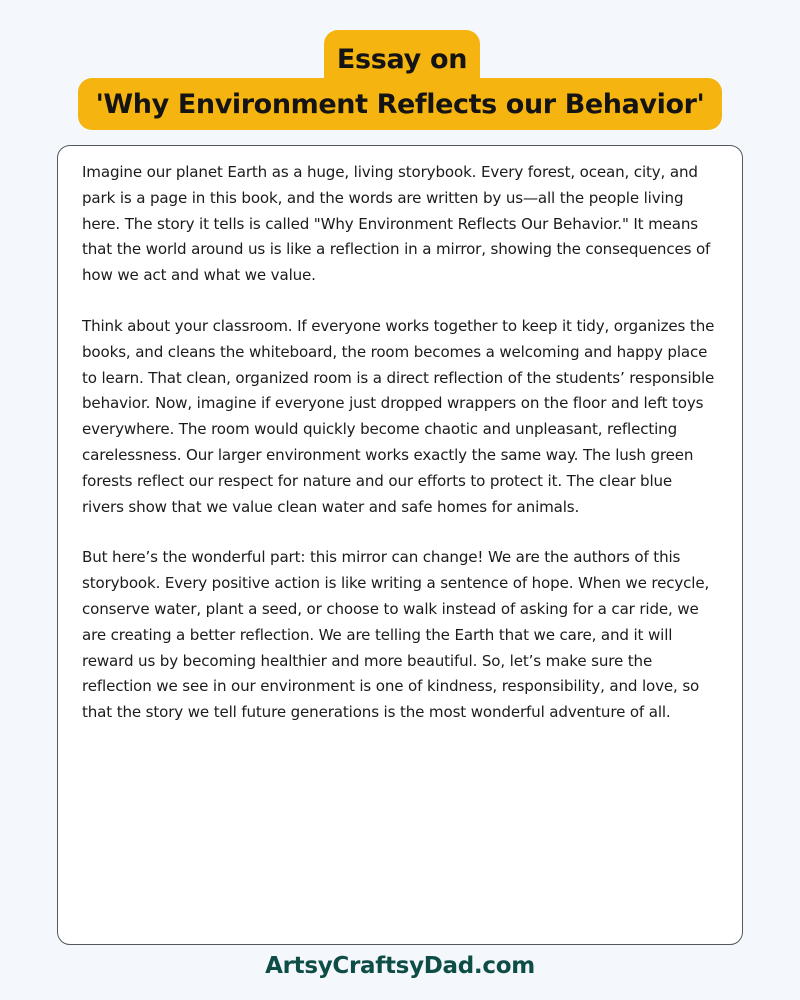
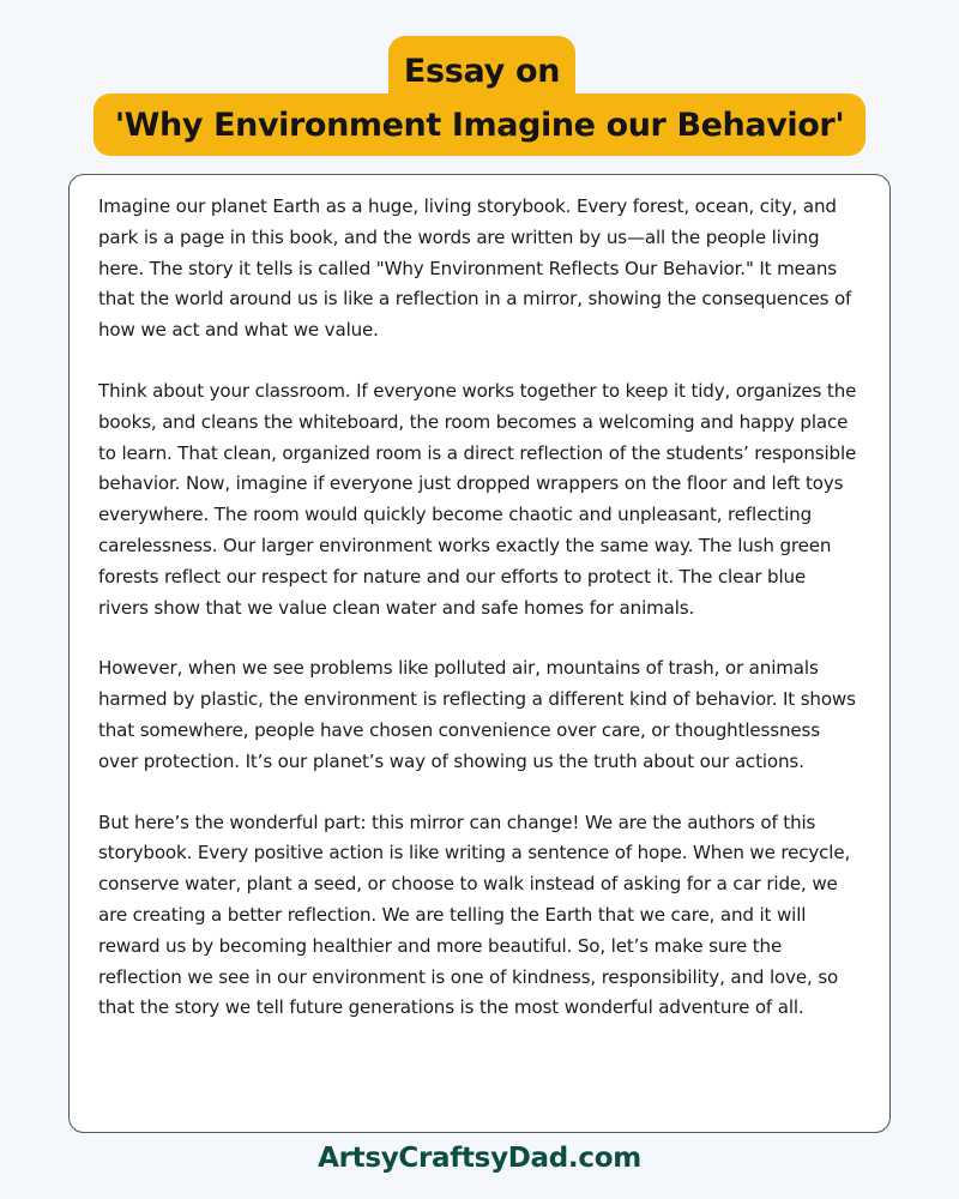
  Essay on
- 'Why Environment Reflects our Behavior'
+ 'Why Environment Imagine our Behavior'
  Imagine our planet Earth as a huge, living storybook. Every forest, ocean, city, and park is a page in this book, and the words are written by us—all the people living here. The story it tells is called "Why Environment Reflects Our Behavior." It means that the world around us is like a reflection in a mirror, showing the consequences of how we act and what we value.
  Think about your classroom. If everyone works together to keep it tidy, organizes the books, and cleans the whiteboard, the room becomes a welcoming and happy place to learn. That clean, organized room is a direct reflection of the students’ responsible behavior. Now, imagine if everyone just dropped wrappers on the floor and left toys everywhere. The room would quickly become chaotic and unpleasant, reflecting carelessness. Our larger environment works exactly the same way. The lush green forests reflect our respect for nature and our efforts to protect it. The clear blue rivers show that we value clean water and safe homes for animals.
+ However, when we see problems like polluted air, mountains of trash, or animals harmed by plastic, the environment is reflecting a different kind of behavior. It shows that somewhere, people have chosen convenience over care, or thoughtlessness over protection. It’s our planet’s way of showing us the truth about our actions.
  But here’s the wonderful part: this mirror can change! We are the authors of this storybook. Every positive action is like writing a sentence of hope. When we recycle, conserve water, plant a seed, or choose to walk instead of asking for a car ride, we are creating a better reflection. We are telling the Earth that we care, and it will reward us by becoming healthier and more beautiful. So, let’s make sure the reflection we see in our environment is one of kindness, responsibility, and love, so that the story we tell future generations is the most wonderful adventure of all.
  ArtsyCraftsyDad.com
